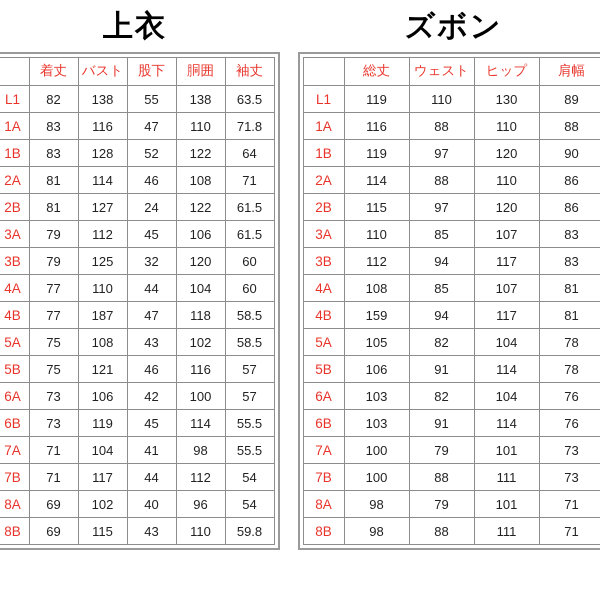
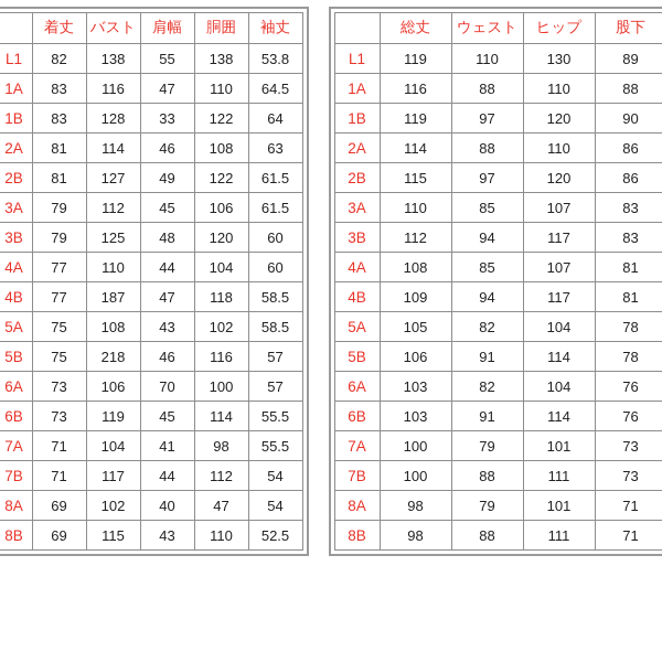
- 上衣
- 	着丈	バスト	股下	胴囲	袖丈
+ 	着丈	バスト	肩幅	胴囲	袖丈
- L1	82	138	55	138	63.5
+ L1	82	138	55	138	53.8
- 1A	83	116	47	110	71.8
+ 1A	83	116	47	110	64.5
- 1B	83	128	52	122	64
+ 1B	83	128	33	122	64
- 2A	81	114	46	108	71
+ 2A	81	114	46	108	63
- 2B	81	127	24	122	61.5
+ 2B	81	127	49	122	61.5
  3A	79	112	45	106	61.5
- 3B	79	125	32	120	60
+ 3B	79	125	48	120	60
  4A	77	110	44	104	60
  4B	77	187	47	118	58.5
  5A	75	108	43	102	58.5
- 5B	75	121	46	116	57
+ 5B	75	218	46	116	57
- 6A	73	106	42	100	57
+ 6A	73	106	70	100	57
  6B	73	119	45	114	55.5
  7A	71	104	41	98	55.5
  7B	71	117	44	112	54
- 8A	69	102	40	96	54
+ 8A	69	102	40	47	54
- 8B	69	115	43	110	59.8
+ 8B	69	115	43	110	52.5
- ズボン
- 	総丈	ウェスト	ヒップ	肩幅
+ 	総丈	ウェスト	ヒップ	股下
  L1	119	110	130	89
  1A	116	88	110	88
  1B	119	97	120	90
  2A	114	88	110	86
  2B	115	97	120	86
  3A	110	85	107	83
  3B	112	94	117	83
  4A	108	85	107	81
- 4B	159	94	117	81
+ 4B	109	94	117	81
  5A	105	82	104	78
  5B	106	91	114	78
  6A	103	82	104	76
  6B	103	91	114	76
  7A	100	79	101	73
  7B	100	88	111	73
  8A	98	79	101	71
  8B	98	88	111	71
